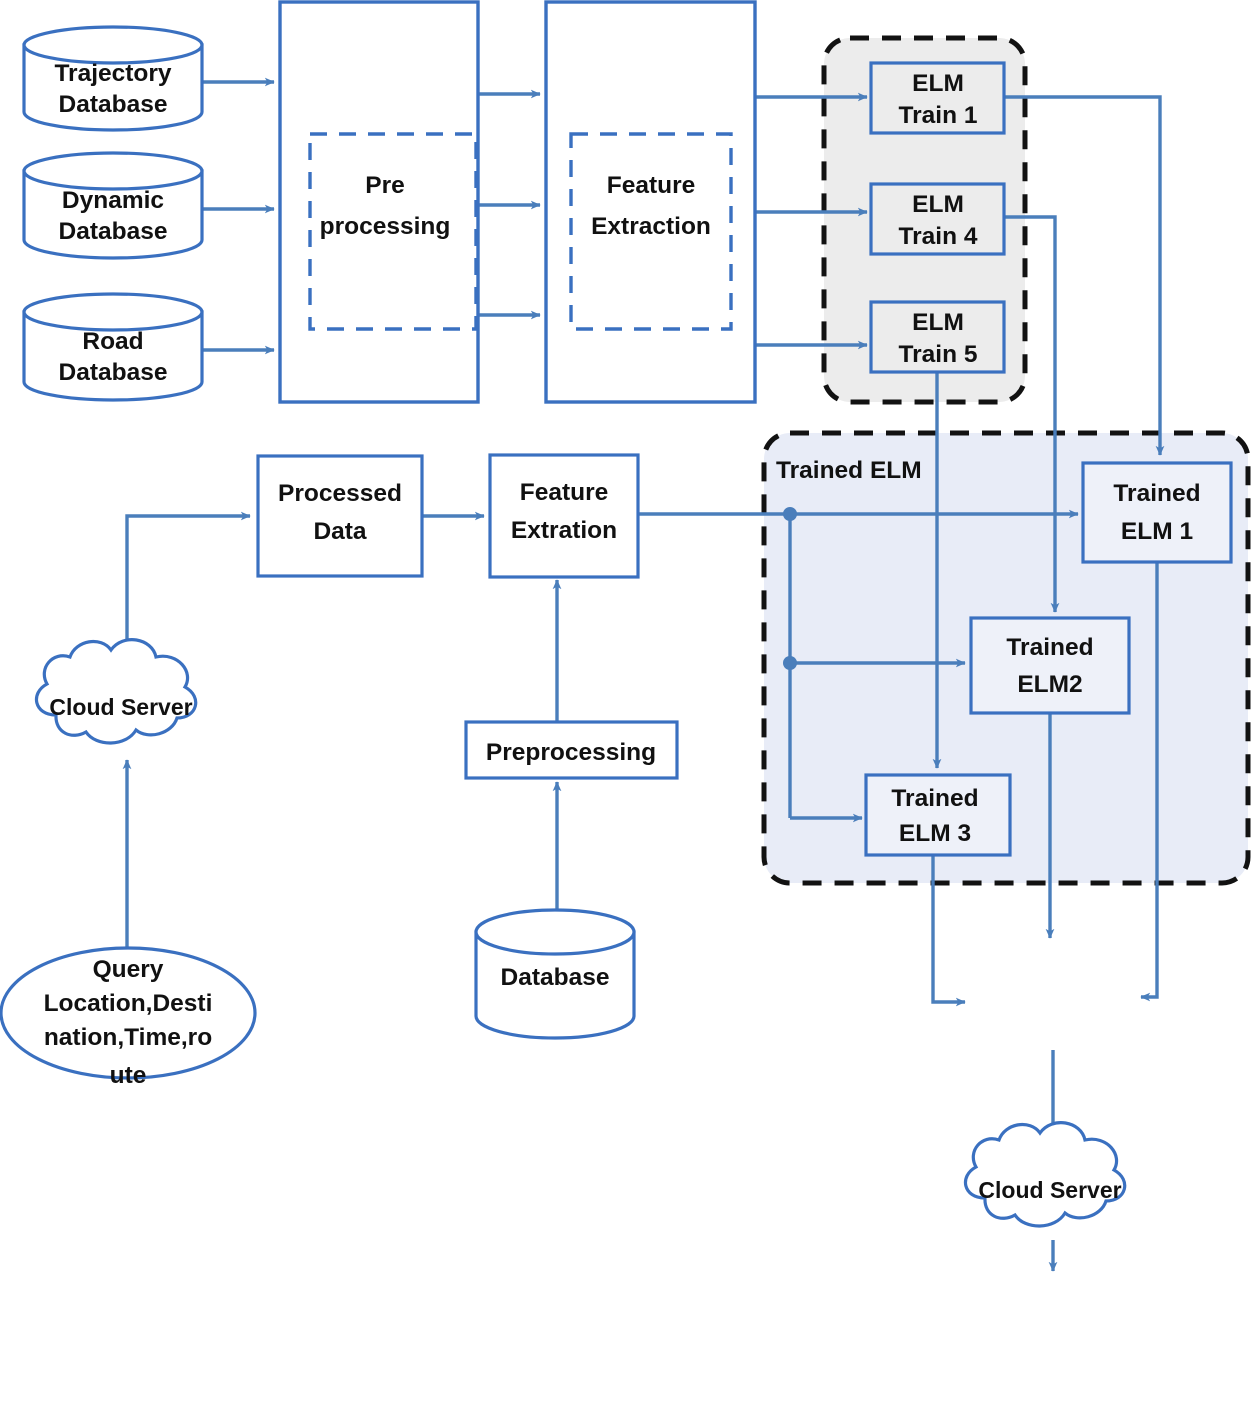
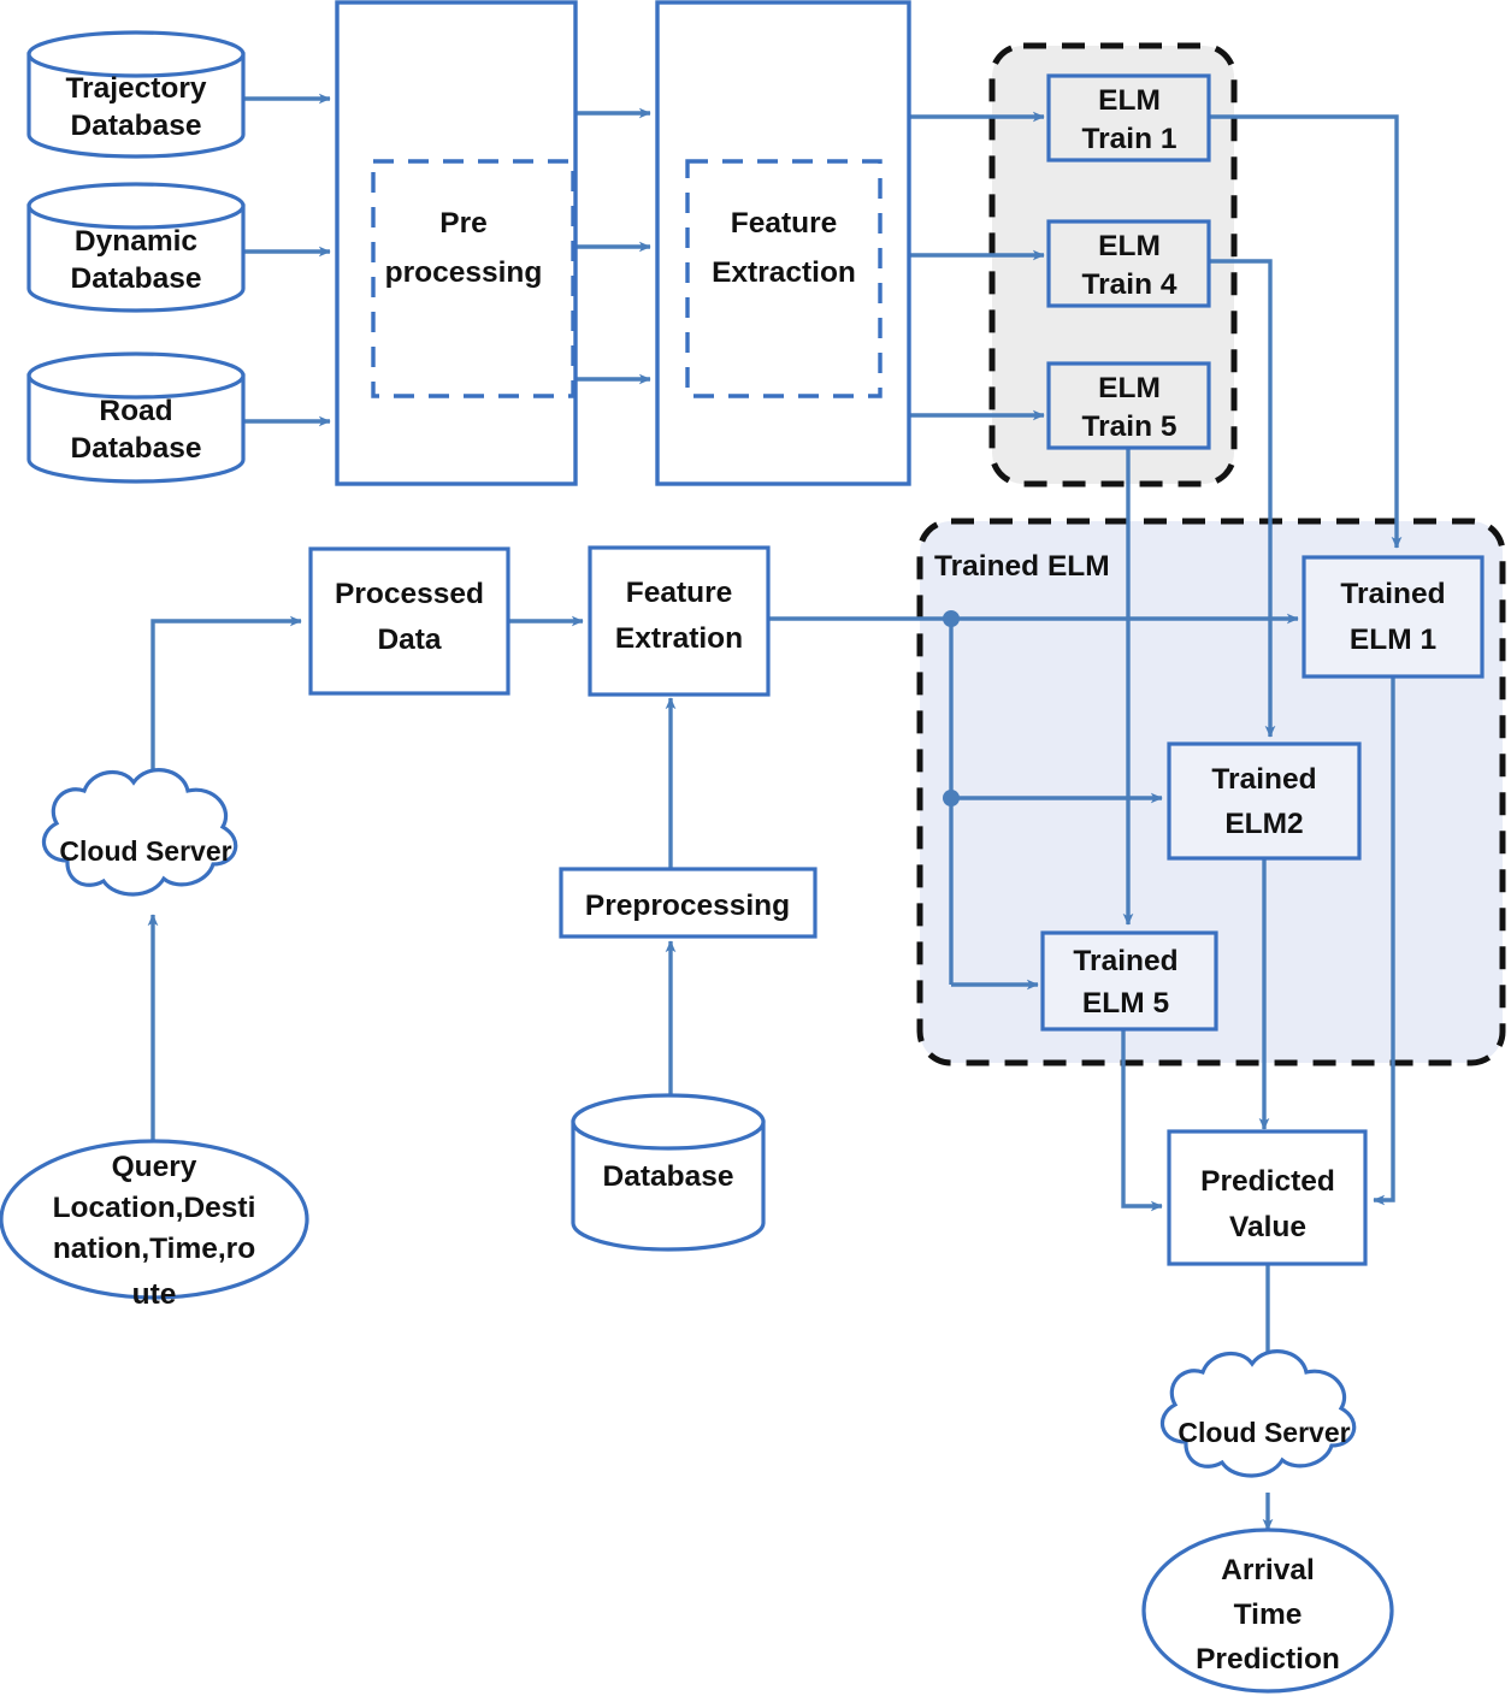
  Trained ELM
  Trajectory
  Database
  Dynamic
  Database
  Road
  Database
  Pre
  processing
  Feature
  Extraction
  ELM
  Train 1
  ELM
  Train 4
  ELM
  Train 5
  Trained
  ELM 1
  Trained
  ELM2
  Trained
- ELM 3
+ ELM 5
  Processed
  Data
  Feature
  Extration
  Preprocessing
  Database
  Cloud Server
  Query
  Location,Desti
  nation,Time,ro
  ute
+ Predicted
+ Value
  Cloud Server
+ Arrival
+ Time
+ Prediction
